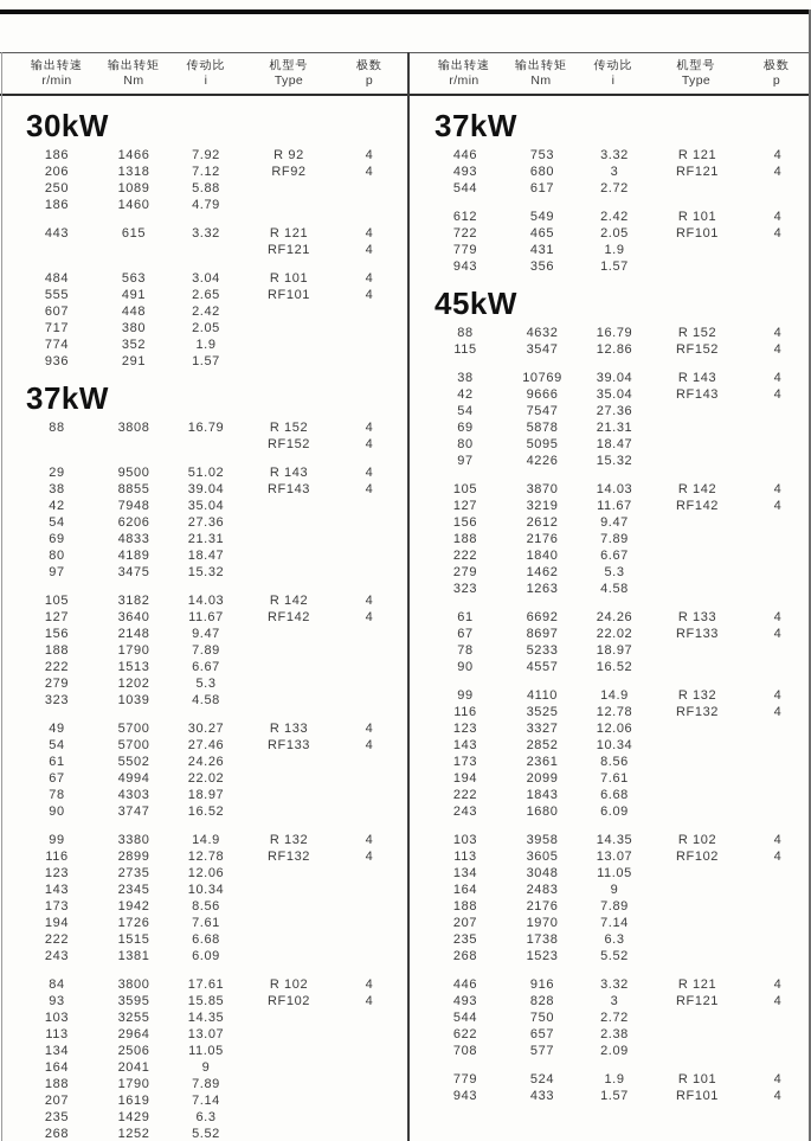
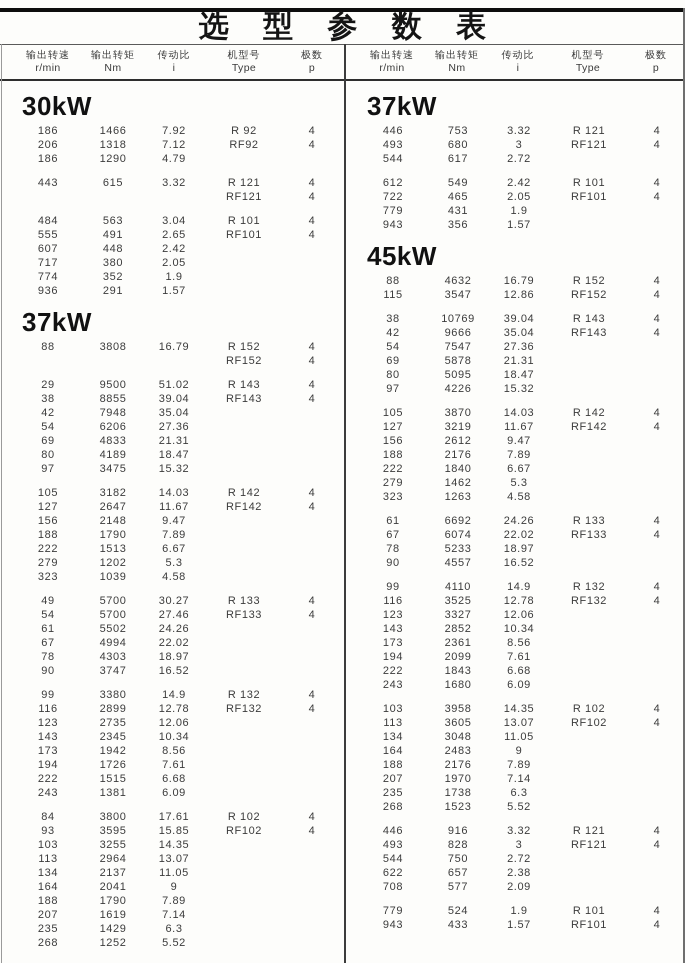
+ 选 型 参 数 表
  输出转速
  r/min
  输出转矩
  Nm
  传动比
  i
  机型号
  Type
  极数
  p
  输出转速
  r/min
  输出转矩
  Nm
  传动比
  i
  机型号
  Type
  极数
  p
  30kW
  186
  1466
  7.92
  R 92
  4
  206
  1318
  7.12
  RF92
  4
- 250
- 1089
- 5.88
  186
- 1460
+ 1290
  4.79
  443
  615
  3.32
  R 121
  4
  RF121
  4
  484
  563
  3.04
  R 101
  4
  555
  491
  2.65
  RF101
  4
  607
  448
  2.42
  717
  380
  2.05
  774
  352
  1.9
  936
  291
  1.57
  37kW
  88
  3808
  16.79
  R 152
  4
  RF152
  4
  29
  9500
  51.02
  R 143
  4
  38
  8855
  39.04
  RF143
  4
  42
  7948
  35.04
  54
  6206
  27.36
  69
  4833
  21.31
  80
  4189
  18.47
  97
  3475
  15.32
  105
  3182
  14.03
  R 142
  4
  127
- 3640
+ 2647
  11.67
  RF142
  4
  156
  2148
  9.47
  188
  1790
  7.89
  222
  1513
  6.67
  279
  1202
  5.3
  323
  1039
  4.58
  49
  5700
  30.27
  R 133
  4
  54
  5700
  27.46
  RF133
  4
  61
  5502
  24.26
  67
  4994
  22.02
  78
  4303
  18.97
  90
  3747
  16.52
  99
  3380
  14.9
  R 132
  4
  116
  2899
  12.78
  RF132
  4
  123
  2735
  12.06
  143
  2345
  10.34
  173
  1942
  8.56
  194
  1726
  7.61
  222
  1515
  6.68
  243
  1381
  6.09
  84
  3800
  17.61
  R 102
  4
  93
  3595
  15.85
  RF102
  4
  103
  3255
  14.35
  113
  2964
  13.07
  134
- 2506
+ 2137
  11.05
  164
  2041
  9
  188
  1790
  7.89
  207
  1619
  7.14
  235
  1429
  6.3
  268
  1252
  5.52
  37kW
  446
  753
  3.32
  R 121
  4
  493
  680
  3
  RF121
  4
  544
  617
  2.72
  612
  549
  2.42
  R 101
  4
  722
  465
  2.05
  RF101
  4
  779
  431
  1.9
  943
  356
  1.57
  45kW
  88
  4632
  16.79
  R 152
  4
  115
  3547
  12.86
  RF152
  4
  38
  10769
  39.04
  R 143
  4
  42
  9666
  35.04
  RF143
  4
  54
  7547
  27.36
  69
  5878
  21.31
  80
  5095
  18.47
  97
  4226
  15.32
  105
  3870
  14.03
  R 142
  4
  127
  3219
  11.67
  RF142
  4
  156
  2612
  9.47
  188
  2176
  7.89
  222
  1840
  6.67
  279
  1462
  5.3
  323
  1263
  4.58
  61
  6692
  24.26
  R 133
  4
  67
- 8697
+ 6074
  22.02
  RF133
  4
  78
  5233
  18.97
  90
  4557
  16.52
  99
  4110
  14.9
  R 132
  4
  116
  3525
  12.78
  RF132
  4
  123
  3327
  12.06
  143
  2852
  10.34
  173
  2361
  8.56
  194
  2099
  7.61
  222
  1843
  6.68
  243
  1680
  6.09
  103
  3958
  14.35
  R 102
  4
  113
  3605
  13.07
  RF102
  4
  134
  3048
  11.05
  164
  2483
  9
  188
  2176
  7.89
  207
  1970
  7.14
  235
  1738
  6.3
  268
  1523
  5.52
  446
  916
  3.32
  R 121
  4
  493
  828
  3
  RF121
  4
  544
  750
  2.72
  622
  657
  2.38
  708
  577
  2.09
  779
  524
  1.9
  R 101
  4
  943
  433
  1.57
  RF101
  4
